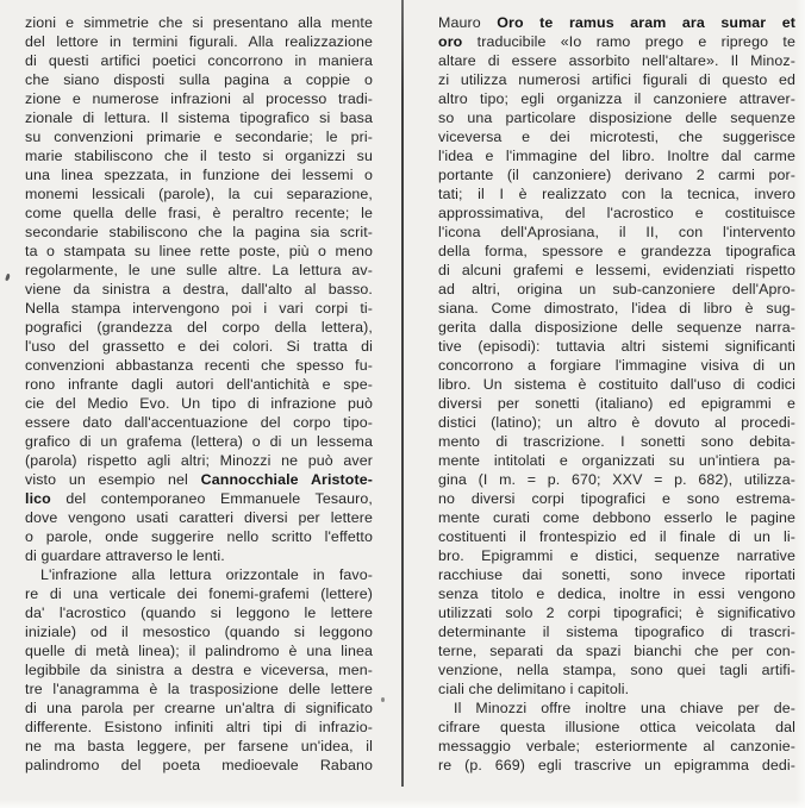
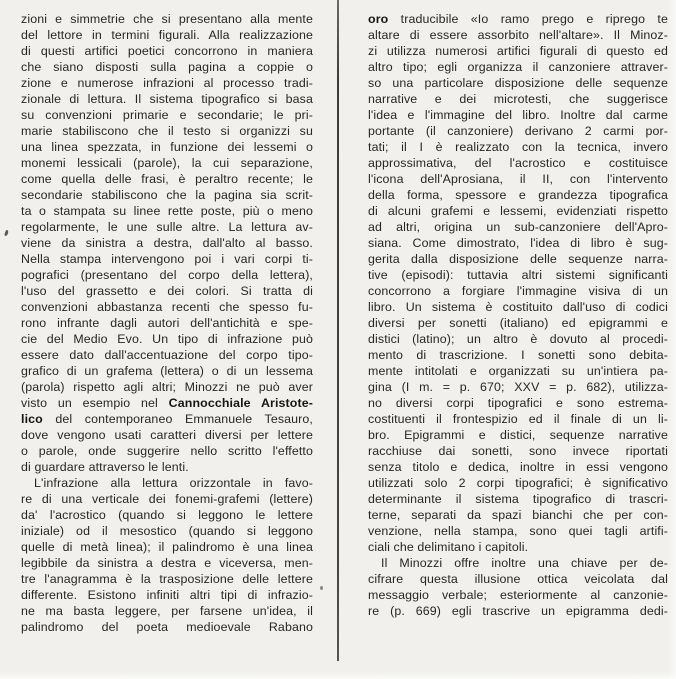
  zioni e simmetrie che si presentano alla mente
  del lettore in termini figurali. Alla realizzazione
  di questi artifici poetici concorrono in maniera
  che siano disposti sulla pagina a coppie o
  zione e numerose infrazioni al processo tradi-
  zionale di lettura. Il sistema tipografico si basa
  su convenzioni primarie e secondarie; le pri-
  marie stabiliscono che il testo si organizzi su
  una linea spezzata, in funzione dei lessemi o
  monemi lessicali (parole), la cui separazione,
  come quella delle frasi, è peraltro recente; le
  secondarie stabiliscono che la pagina sia scrit-
  ta o stampata su linee rette poste, più o meno
  regolarmente, le une sulle altre. La lettura av-
  viene da sinistra a destra, dall'alto al basso.
  Nella stampa intervengono poi i vari corpi ti-
- pografici (grandezza del corpo della lettera),
+ pografici (presentano del corpo della lettera),
  l'uso del grassetto e dei colori. Si tratta di
  convenzioni abbastanza recenti che spesso fu-
  rono infrante dagli autori dell'antichità e spe-
  cie del Medio Evo. Un tipo di infrazione può
  essere dato dall'accentuazione del corpo tipo-
  grafico di un grafema (lettera) o di un lessema
  (parola) rispetto agli altri; Minozzi ne può aver
  visto un esempio nel Cannocchiale Aristote-
  lico del contemporaneo Emmanuele Tesauro,
  dove vengono usati caratteri diversi per lettere
  o parole, onde suggerire nello scritto l'effetto
  di guardare attraverso le lenti.
  L'infrazione alla lettura orizzontale in favo-
  re di una verticale dei fonemi-grafemi (lettere)
  da' l'acrostico (quando si leggono le lettere
  iniziale) od il mesostico (quando si leggono
  quelle di metà linea); il palindromo è una linea
  legibbile da sinistra a destra e viceversa, men-
  tre l'anagramma è la trasposizione delle lettere
- di una parola per crearne un'altra di significato
  differente. Esistono infiniti altri tipi di infrazio-
  ne ma basta leggere, per farsene un'idea, il
  palindromo del poeta medioevale Rabano
- Mauro Oro te ramus aram ara sumar et
  oro traducibile «Io ramo prego e riprego te
  altare di essere assorbito nell'altare». Il Minoz-
  zi utilizza numerosi artifici figurali di questo ed
  altro tipo; egli organizza il canzoniere attraver-
  so una particolare disposizione delle sequenze
- viceversa e dei microtesti, che suggerisce
+ narrative e dei microtesti, che suggerisce
  l'idea e l'immagine del libro. Inoltre dal carme
  portante (il canzoniere) derivano 2 carmi por-
  tati; il I è realizzato con la tecnica, invero
  approssimativa, del l'acrostico e costituisce
  l'icona dell'Aprosiana, il II, con l'intervento
  della forma, spessore e grandezza tipografica
  di alcuni grafemi e lessemi, evidenziati rispetto
  ad altri, origina un sub-canzoniere dell'Apro-
  siana. Come dimostrato, l'idea di libro è sug-
  gerita dalla disposizione delle sequenze narra-
  tive (episodi): tuttavia altri sistemi significanti
  concorrono a forgiare l'immagine visiva di un
  libro. Un sistema è costituito dall'uso di codici
  diversi per sonetti (italiano) ed epigrammi e
  distici (latino); un altro è dovuto al procedi-
  mento di trascrizione. I sonetti sono debita-
  mente intitolati e organizzati su un'intiera pa-
  gina (I m. = p. 670; XXV = p. 682), utilizza-
  no diversi corpi tipografici e sono estrema-
- mente curati come debbono esserlo le pagine
  costituenti il frontespizio ed il finale di un li-
  bro. Epigrammi e distici, sequenze narrative
  racchiuse dai sonetti, sono invece riportati
  senza titolo e dedica, inoltre in essi vengono
  utilizzati solo 2 corpi tipografici; è significativo
  determinante il sistema tipografico di trascri-
  terne, separati da spazi bianchi che per con-
  venzione, nella stampa, sono quei tagli artifi-
  ciali che delimitano i capitoli.
  Il Minozzi offre inoltre una chiave per de-
  cifrare questa illusione ottica veicolata dal
  messaggio verbale; esteriormente al canzonie-
  re (p. 669) egli trascrive un epigramma dedi-
